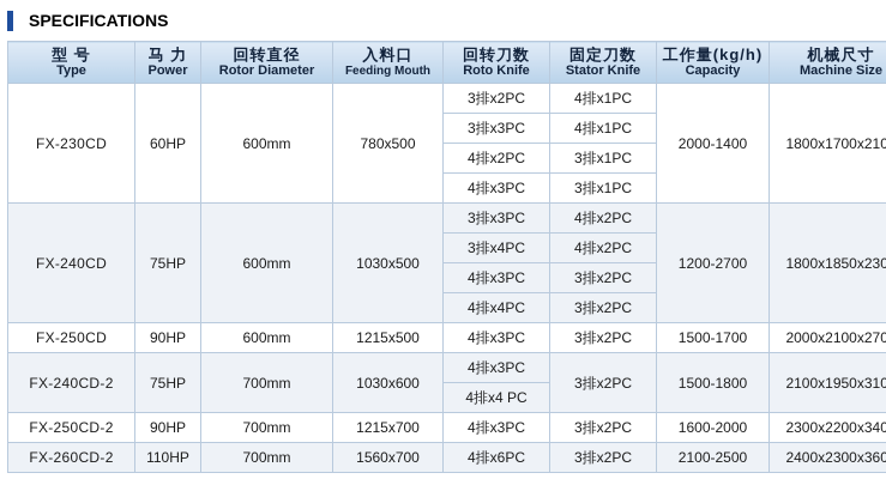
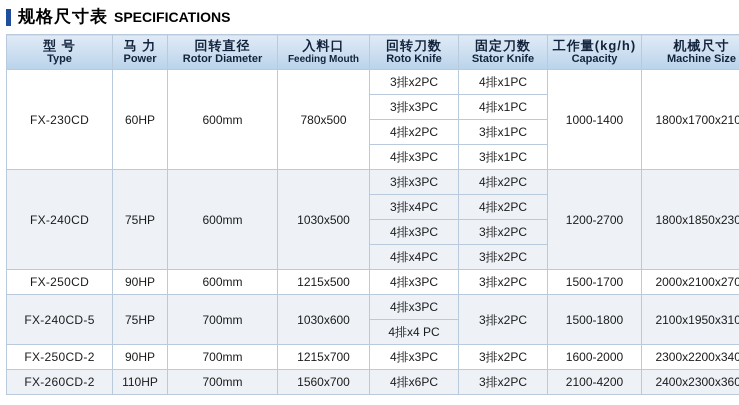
+ 规格尺寸表
  SPECIFICATIONS
  型 号 Type	马 力 Power	回转直径 Rotor Diameter	入料口 Feeding Mouth	回转刀数 Roto Knife	固定刀数 Stator Knife	工作量(kg/h) Capacity	机械尺寸 Machine Size
- FX-230CD	60HP	600mm	780x500	3排x2PC	4排x1PC	2000-1400	1800x1700x210
+ FX-230CD	60HP	600mm	780x500	3排x2PC	4排x1PC	1000-1400	1800x1700x210
  3排x3PC	4排x1PC
  4排x2PC	3排x1PC
  4排x3PC	3排x1PC
  FX-240CD	75HP	600mm	1030x500	3排x3PC	4排x2PC	1200-2700	1800x1850x230
  3排x4PC	4排x2PC
  4排x3PC	3排x2PC
  4排x4PC	3排x2PC
  FX-250CD	90HP	600mm	1215x500	4排x3PC	3排x2PC	1500-1700	2000x2100x270
- FX-240CD-2	75HP	700mm	1030x600	4排x3PC	3排x2PC	1500-1800	2100x1950x310
+ FX-240CD-5	75HP	700mm	1030x600	4排x3PC	3排x2PC	1500-1800	2100x1950x310
  4排x4 PC
  FX-250CD-2	90HP	700mm	1215x700	4排x3PC	3排x2PC	1600-2000	2300x2200x340
- FX-260CD-2	110HP	700mm	1560x700	4排x6PC	3排x2PC	2100-2500	2400x2300x360
+ FX-260CD-2	110HP	700mm	1560x700	4排x6PC	3排x2PC	2100-4200	2400x2300x360
